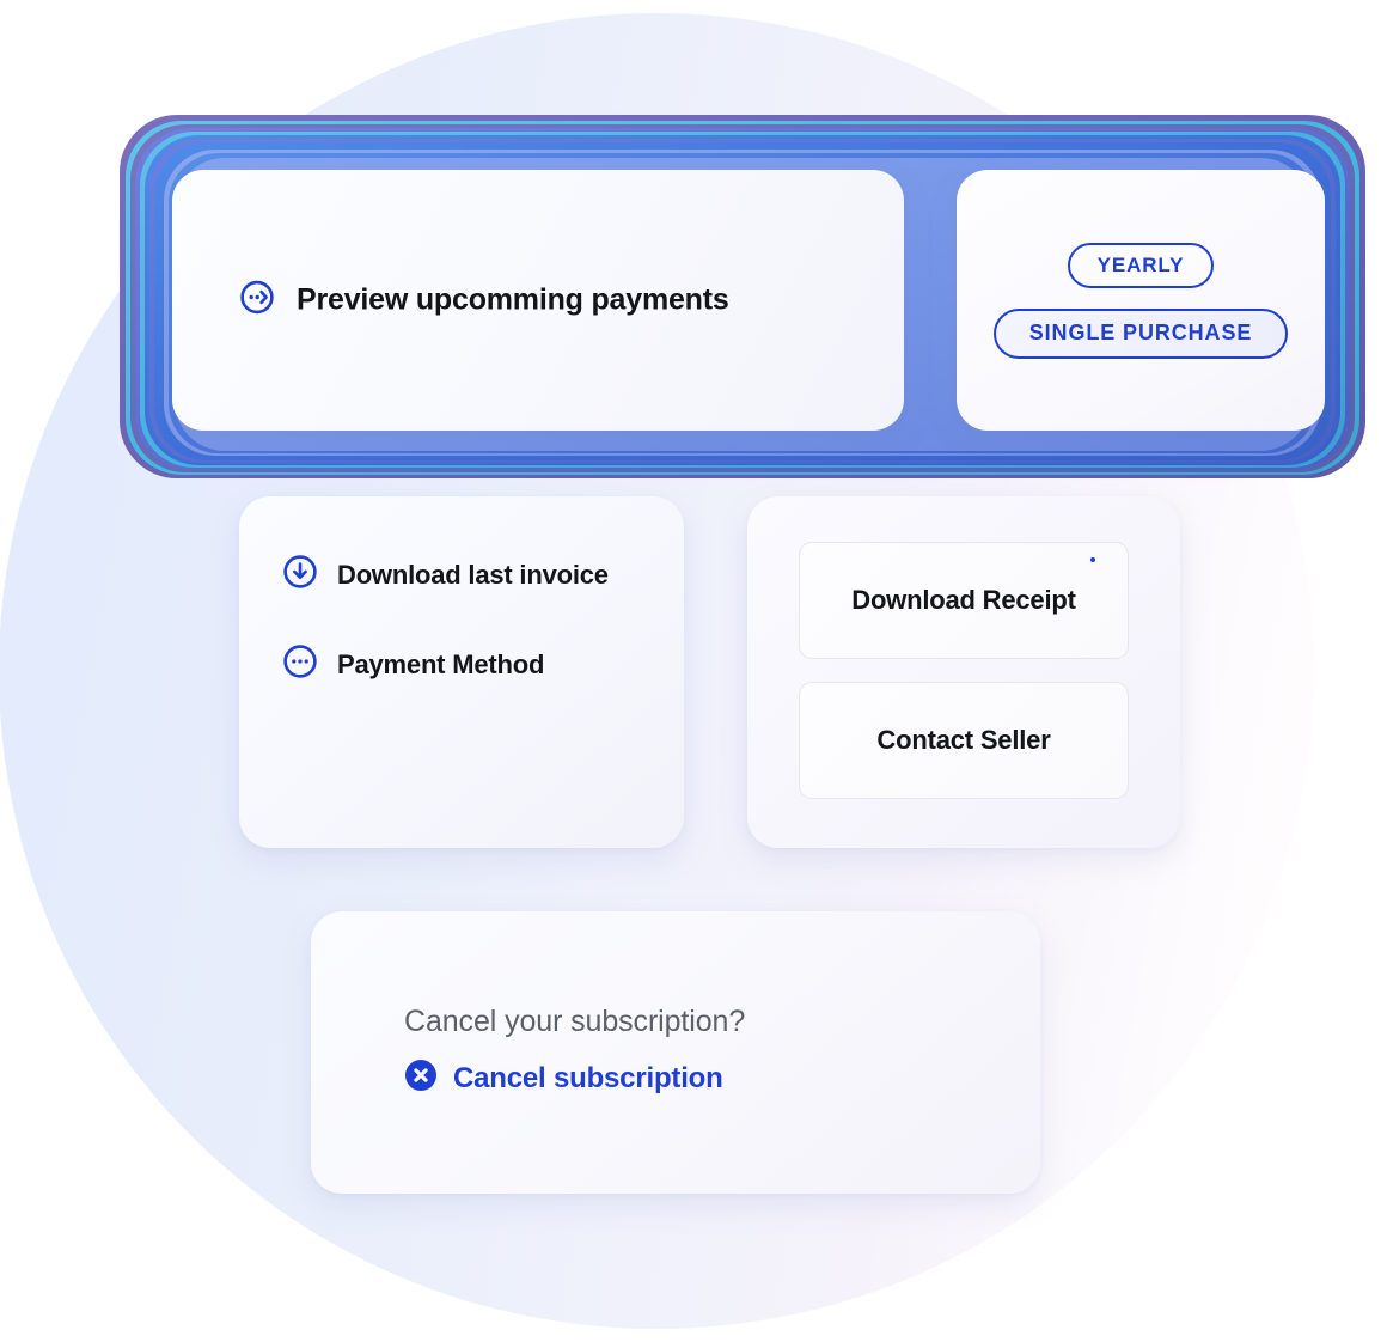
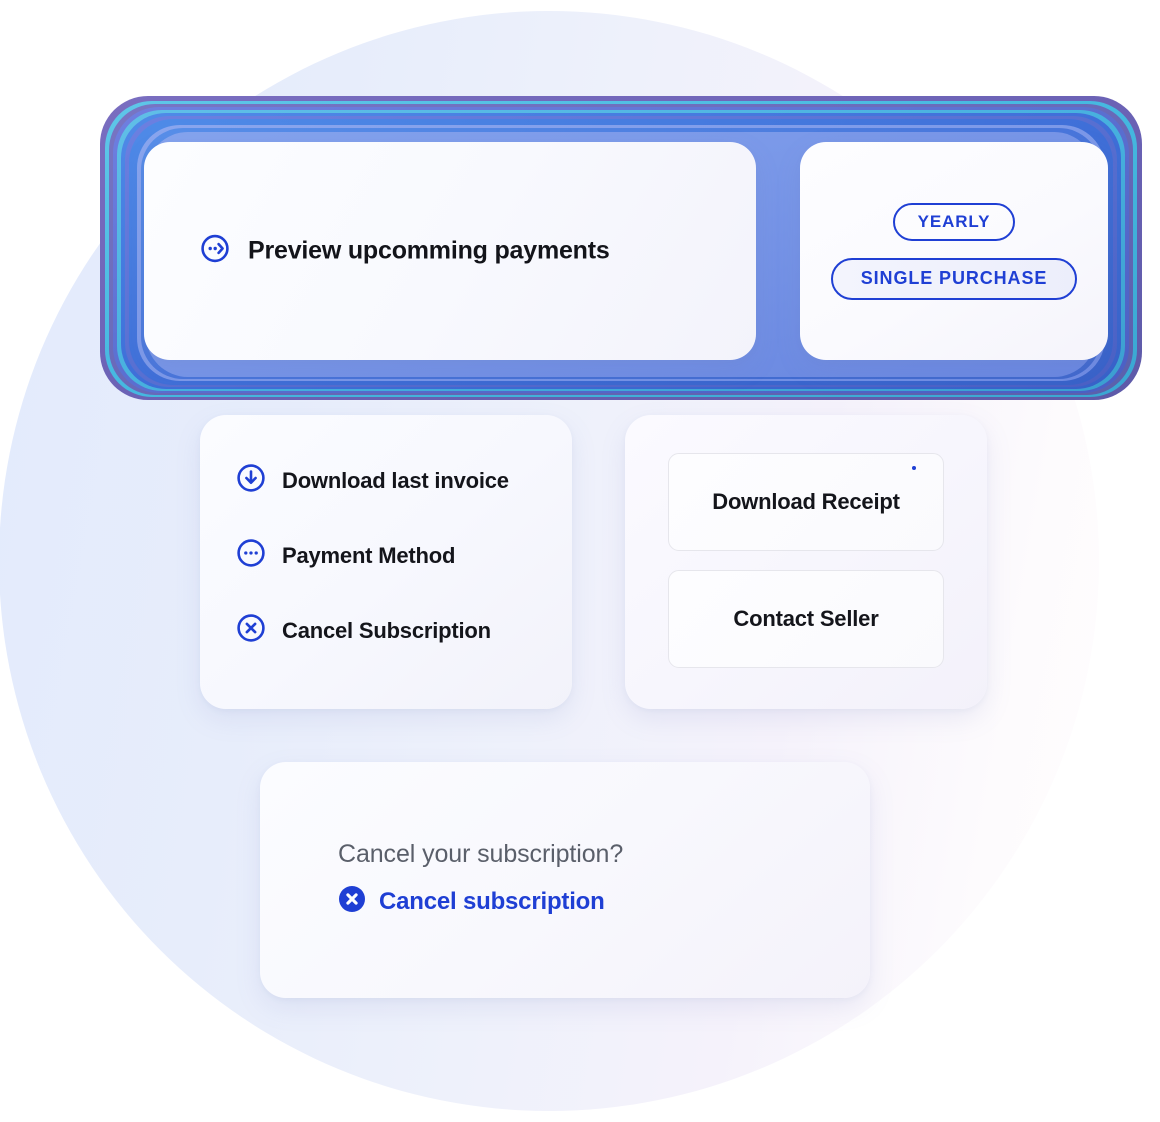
  Preview upcomming payments
  YEARLY
  SINGLE PURCHASE
  Download last invoice
  Payment Method
+ Cancel Subscription
  Download Receipt
  Contact Seller
  Cancel your subscription?
  Cancel subscription
